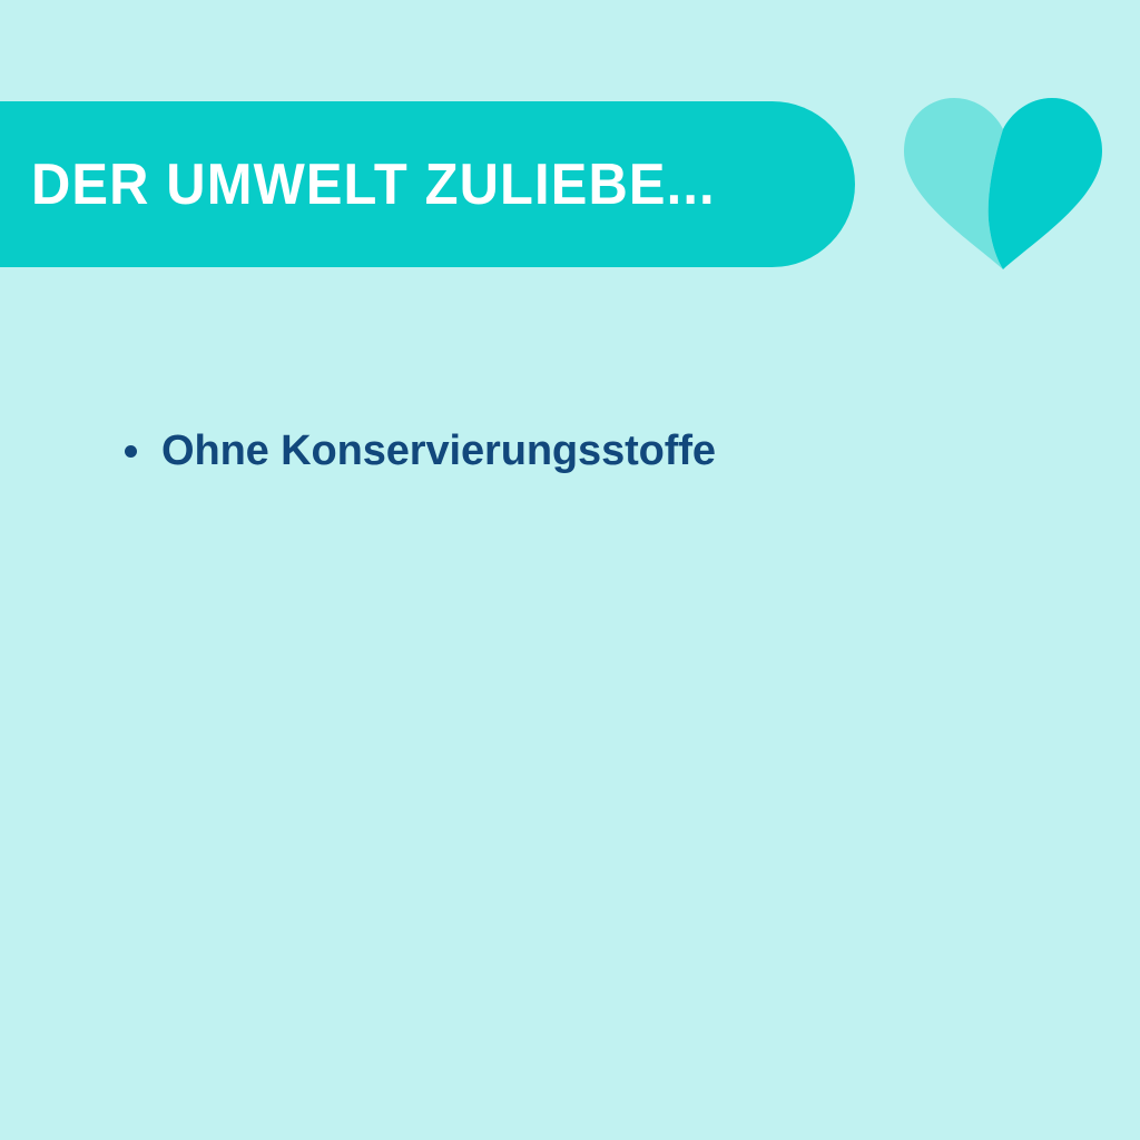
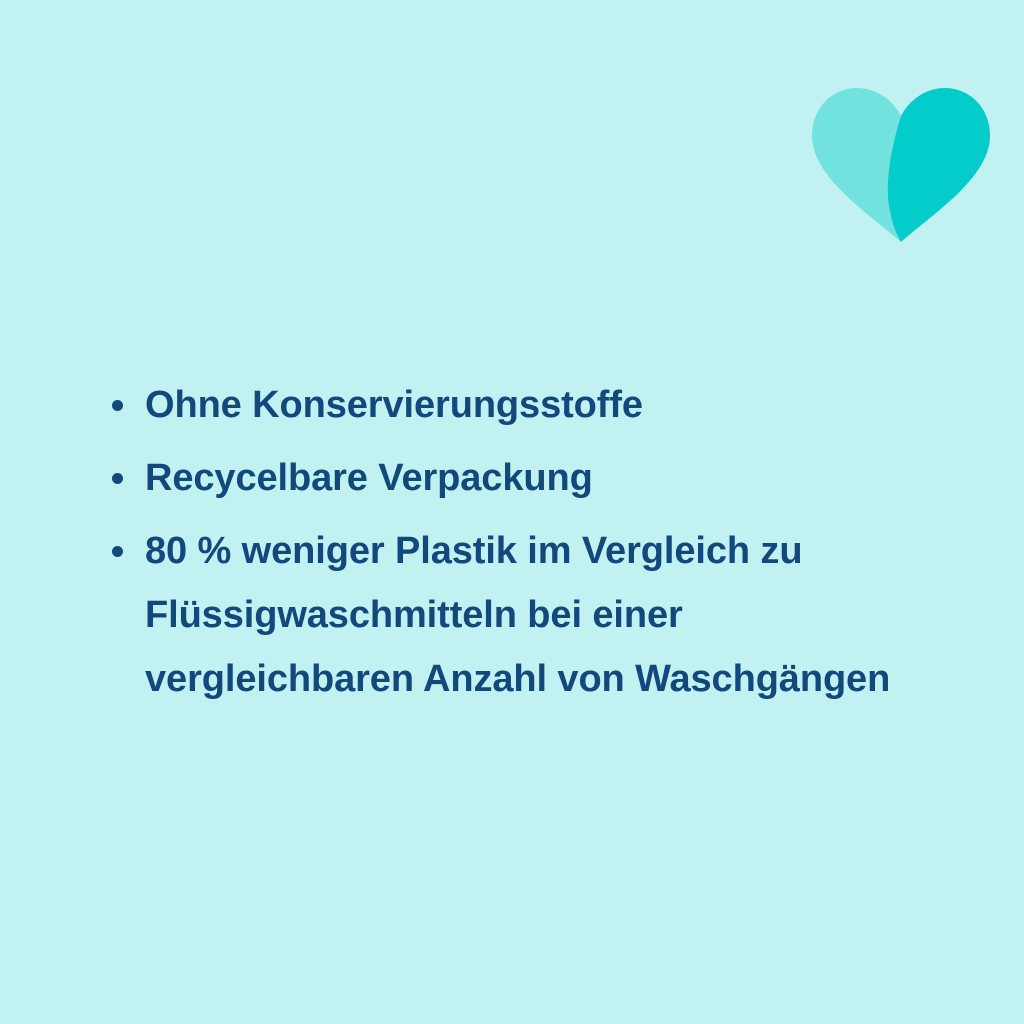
- DER UMWELT ZULIEBE...
  Ohne Konservierungsstoffe
+ Recycelbare Verpackung
+ 80 % weniger Plastik im Vergleich zu Flüssigwaschmitteln bei einer vergleichbaren Anzahl von Waschgängen
